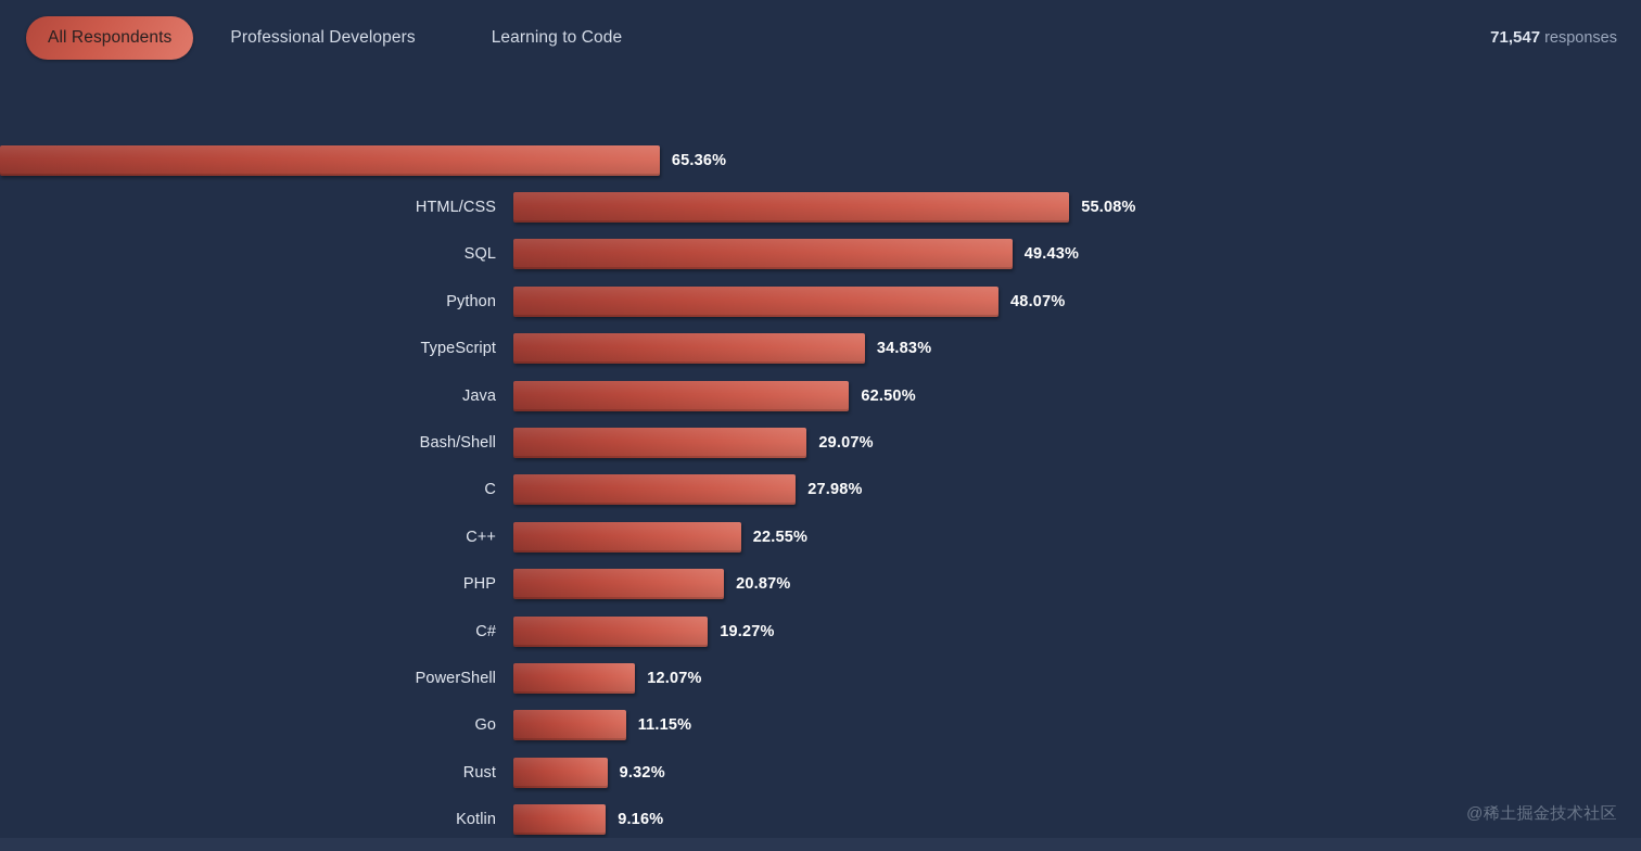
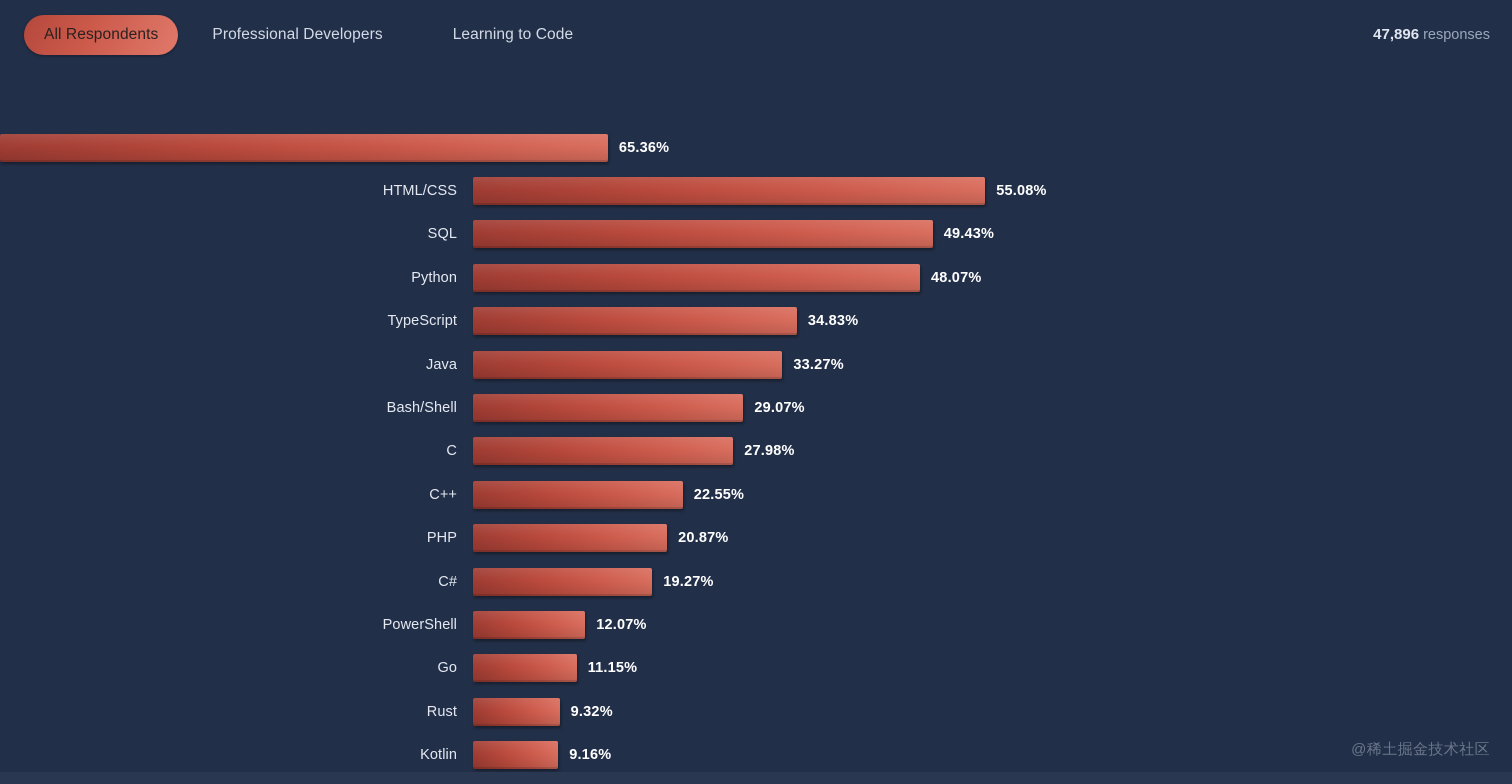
  All Respondents
  Professional Developers
  Learning to Code
- 71,547 responses
+ 47,896 responses
  65.36%
  HTML/CSS
  55.08%
  SQL
  49.43%
  Python
  48.07%
  TypeScript
  34.83%
  Java
- 62.50%
+ 33.27%
  Bash/Shell
  29.07%
  C
  27.98%
  C++
  22.55%
  PHP
  20.87%
  C#
  19.27%
  PowerShell
  12.07%
  Go
  11.15%
  Rust
  9.32%
  Kotlin
  9.16%
  @稀土掘金技术社区
